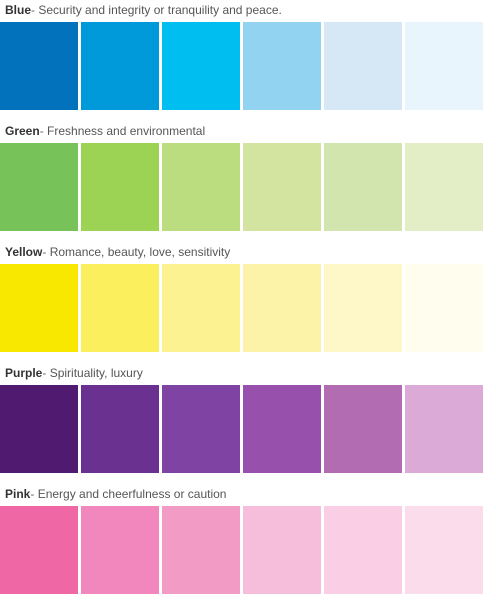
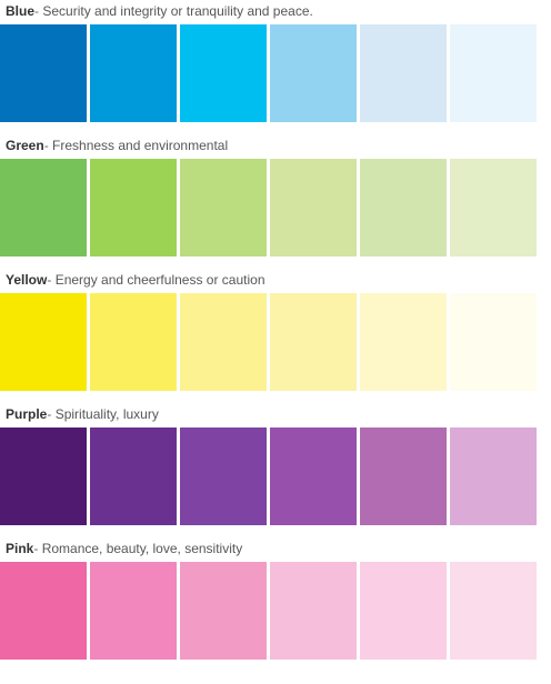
  Blue- Security and integrity or tranquility and peace.
  Green- Freshness and environmental
- Yellow- Romance, beauty, love, sensitivity
+ Yellow- Energy and cheerfulness or caution
  Purple- Spirituality, luxury
- Pink- Energy and cheerfulness or caution
+ Pink- Romance, beauty, love, sensitivity
